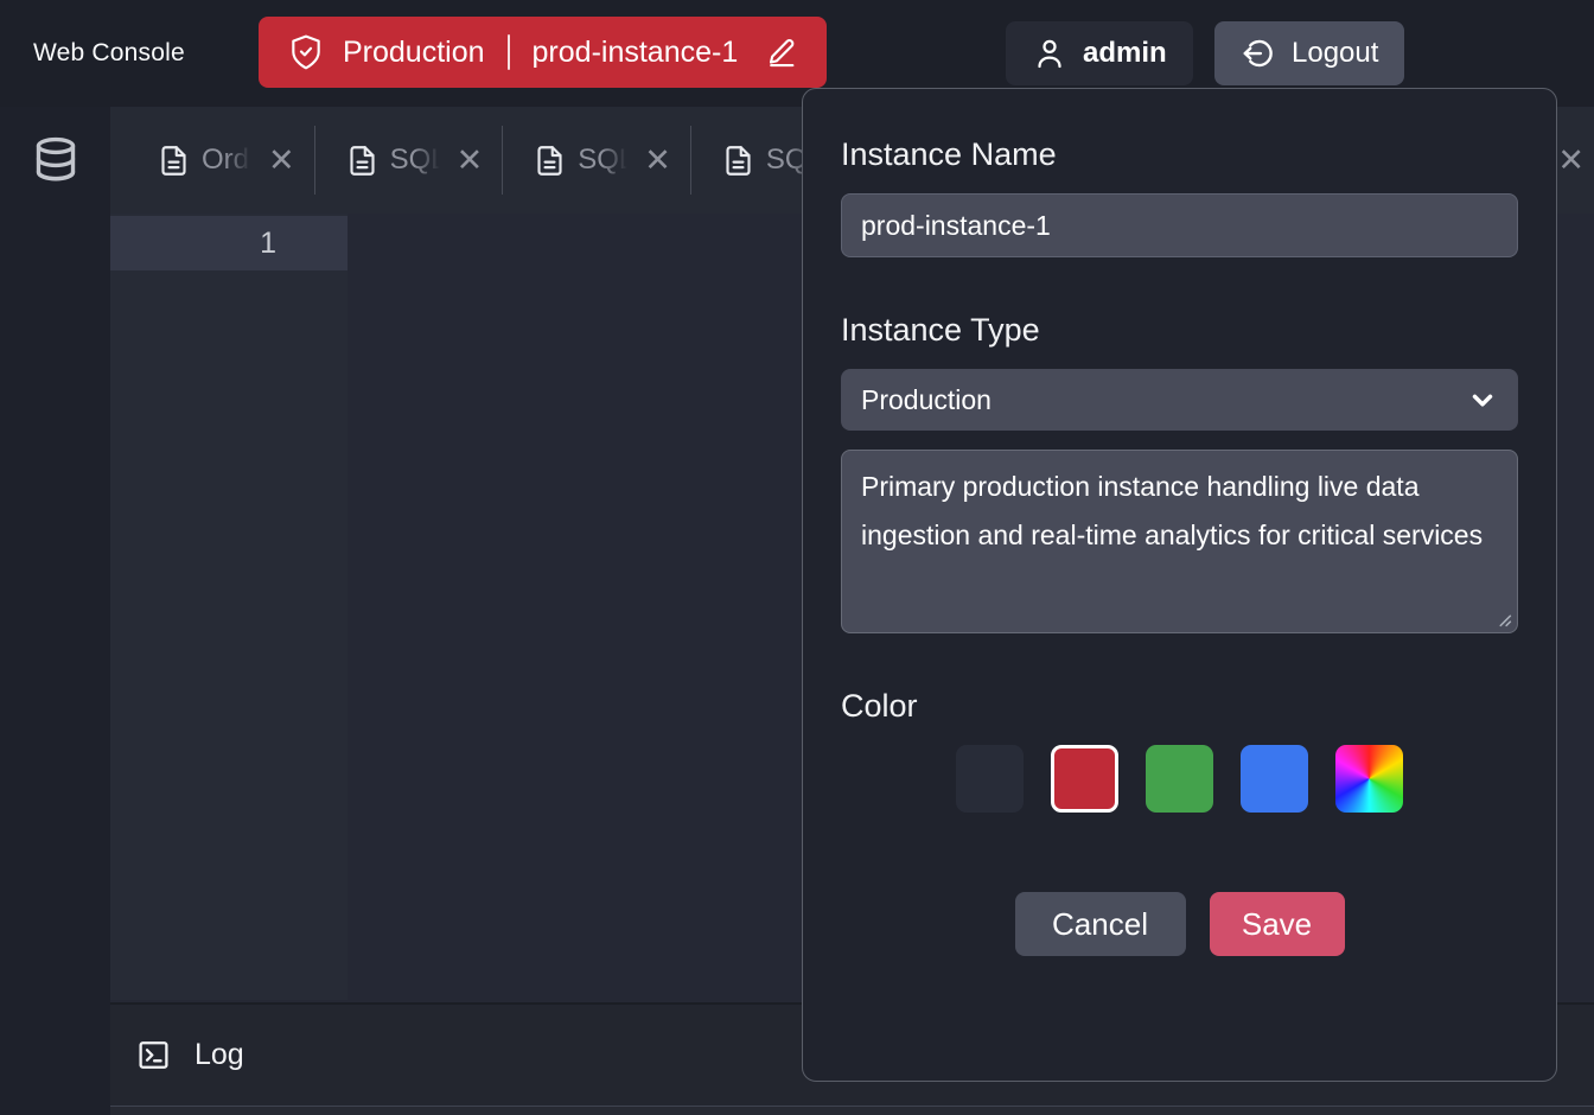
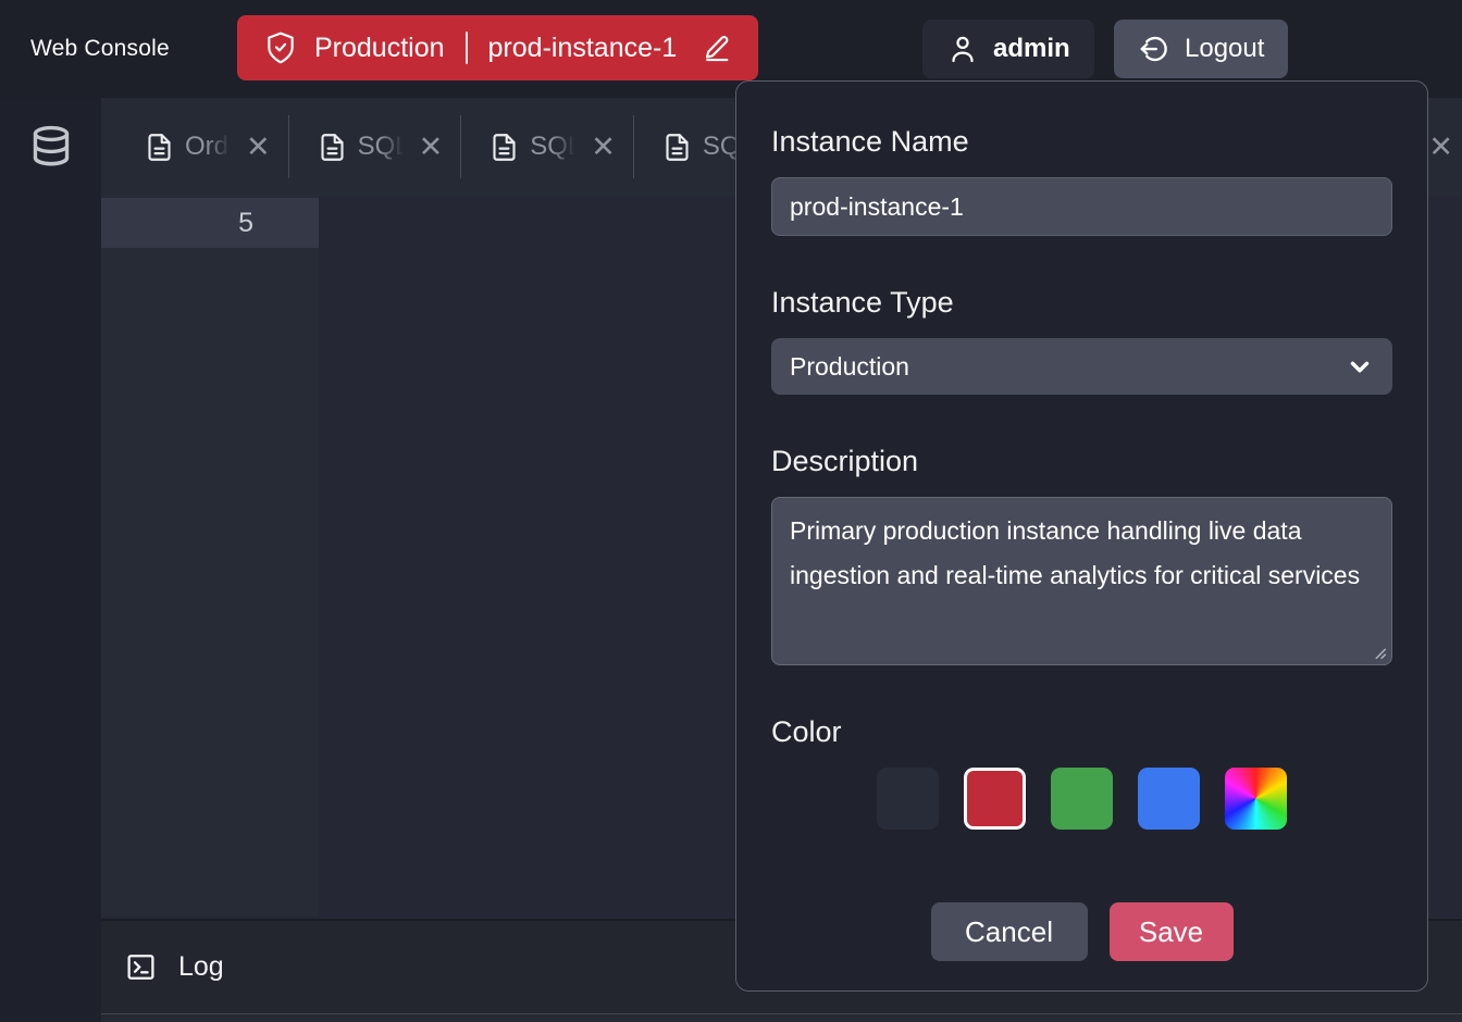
  Web Console
  Production
  prod-instance-1
  admin
  Logout
  Ord
  ✕
  SQL
  ✕
  SQL
  ✕
  ✕
- 1
+ 5
  Log
  Instance Name
  prod-instance-1
  Instance Type
  Production
+ Description
  Color
  Cancel
  Save
